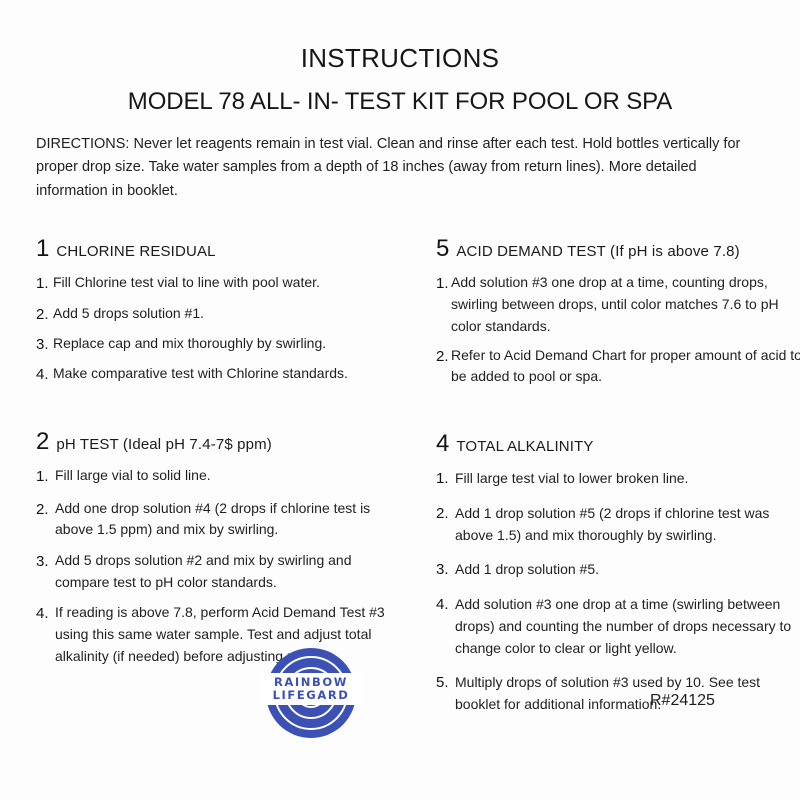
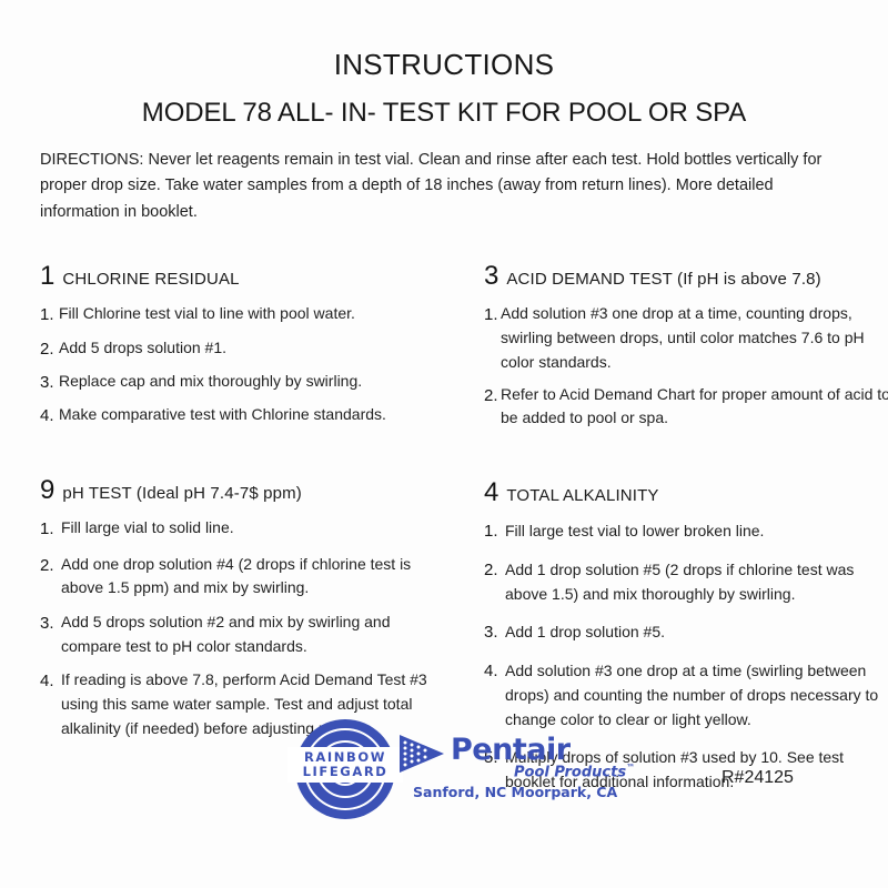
  INSTRUCTIONS
  MODEL 78 ALL- IN- TEST KIT FOR POOL OR SPA
  DIRECTIONS: Never let reagents remain in test vial. Clean and rinse after each test. Hold bottles vertically for proper drop size. Take water samples from a depth of 18 inches (away from return lines). More detailed information in booklet.
  1
  CHLORINE RESIDUAL
  1.
  Fill Chlorine test vial to line with pool water.
  2.
  Add 5 drops solution #1.
  3.
  Replace cap and mix thoroughly by swirling.
  4.
  Make comparative test with Chlorine standards.
- 2
+ 9
  pH TEST (Ideal pH 7.4-7$ ppm)
  1.
  Fill large vial to solid line.
  2.
  Add one drop solution #4 (2 drops if chlorine test is above 1.5 ppm) and mix by swirling.
  3.
  Add 5 drops solution #2 and mix by swirling and compare test to pH color standards.
  4.
  If reading is above 7.8, perform Acid Demand Test #3 using this same water sample. Test and adjust total alkalinity (if needed) before adjusting
- 5
+ 3
  ACID DEMAND TEST (If pH is above 7.8)
  1.
  Add solution #3 one drop at a time, counting drops, swirling between drops, until color matches 7.6 to pH color standards.
  2.
  Refer to Acid Demand Chart for proper amount of acid to be added to pool or spa.
  4
  TOTAL ALKALINITY
  1.
  Fill large test vial to lower broken line.
  2.
  Add 1 drop solution #5 (2 drops if chlorine test was above 1.5) and mix thoroughly by swirling.
  3.
  Add 1 drop solution #5.
  4.
  Add solution #3 one drop at a time (swirling between drops) and counting the number of drops necessary to change color to clear or light yellow.
  5.
  Multiply drops of solution #3 used by 10. See test booklet for additional information.
  RAINBOW
  LIFEGARD
+ Pentair
+ Pool Products™
+ Sanford, NC Moorpark, CA
  R#24125
